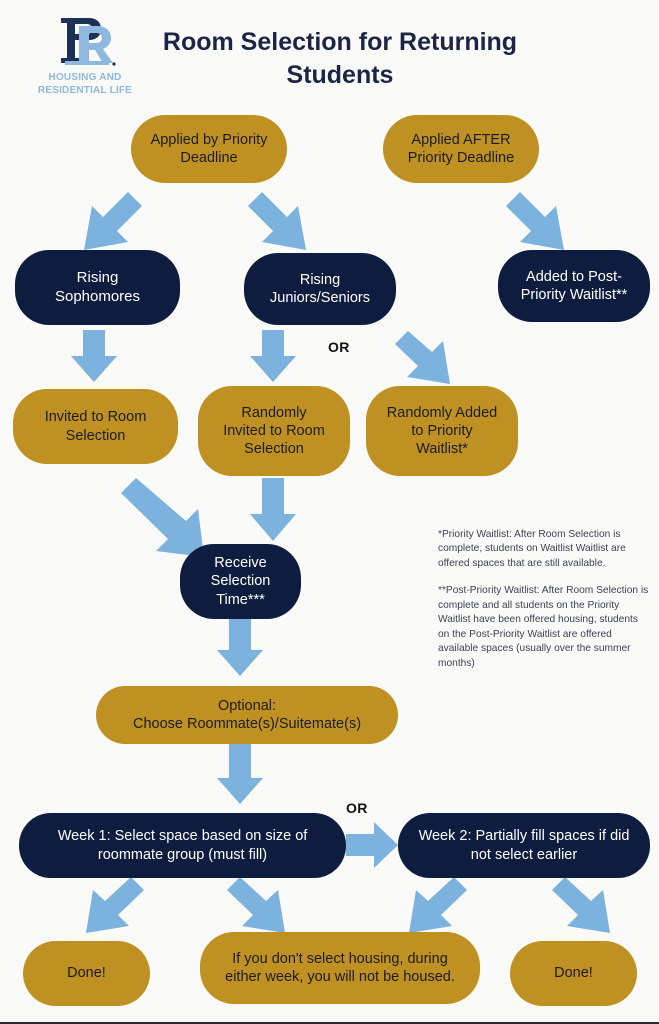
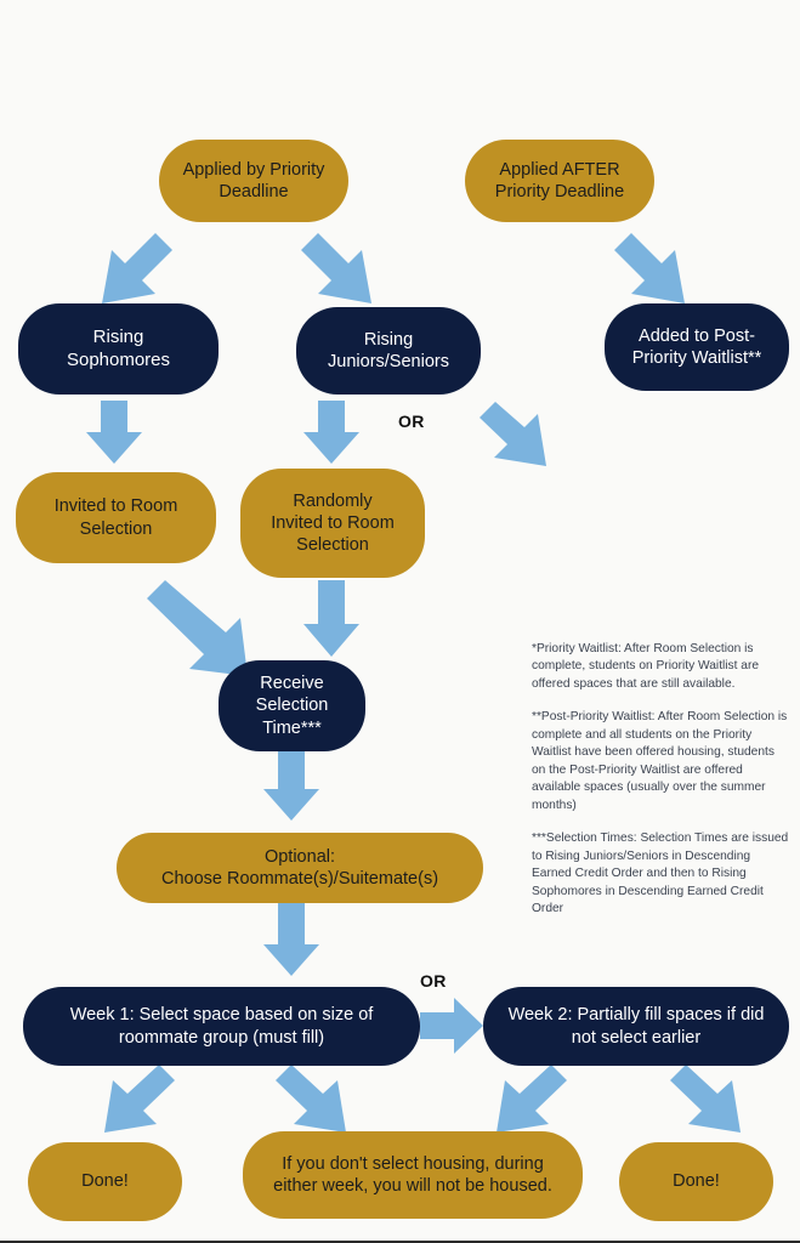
- HOUSING AND
- RESIDENTIAL LIFE
- Room Selection for Returning Students
  Applied by Priority
  Deadline
  Applied AFTER
  Priority Deadline
  Rising
  Sophomores
  Rising
  Juniors/Seniors
  Added to Post-
  Priority Waitlist**
  Invited to Room
  Selection
  Randomly
  Invited to Room
  Selection
- Randomly Added
- to Priority
- Waitlist*
  Receive
  Selection
  Time***
  Optional:
  Choose Roommate(s)/Suitemate(s)
  Week 1: Select space based on size of
  roommate group (must fill)
  Week 2: Partially fill spaces if did
  not select earlier
  Done!
  If you don't select housing, during
  either week, you will not be housed.
  Done!
  OR
  OR
- *Priority Waitlist: After Room Selection is complete, students on Waitlist Waitlist are offered spaces that are still available.
+ *Priority Waitlist: After Room Selection is complete, students on Priority Waitlist are offered spaces that are still available.
  **Post-Priority Waitlist: After Room Selection is complete and all students on the Priority Waitlist have been offered housing, students on the Post-Priority Waitlist are offered available spaces (usually over the summer months)
+ ***Selection Times: Selection Times are issued to Rising Juniors/Seniors in Descending Earned Credit Order and then to Rising Sophomores in Descending Earned Credit Order
